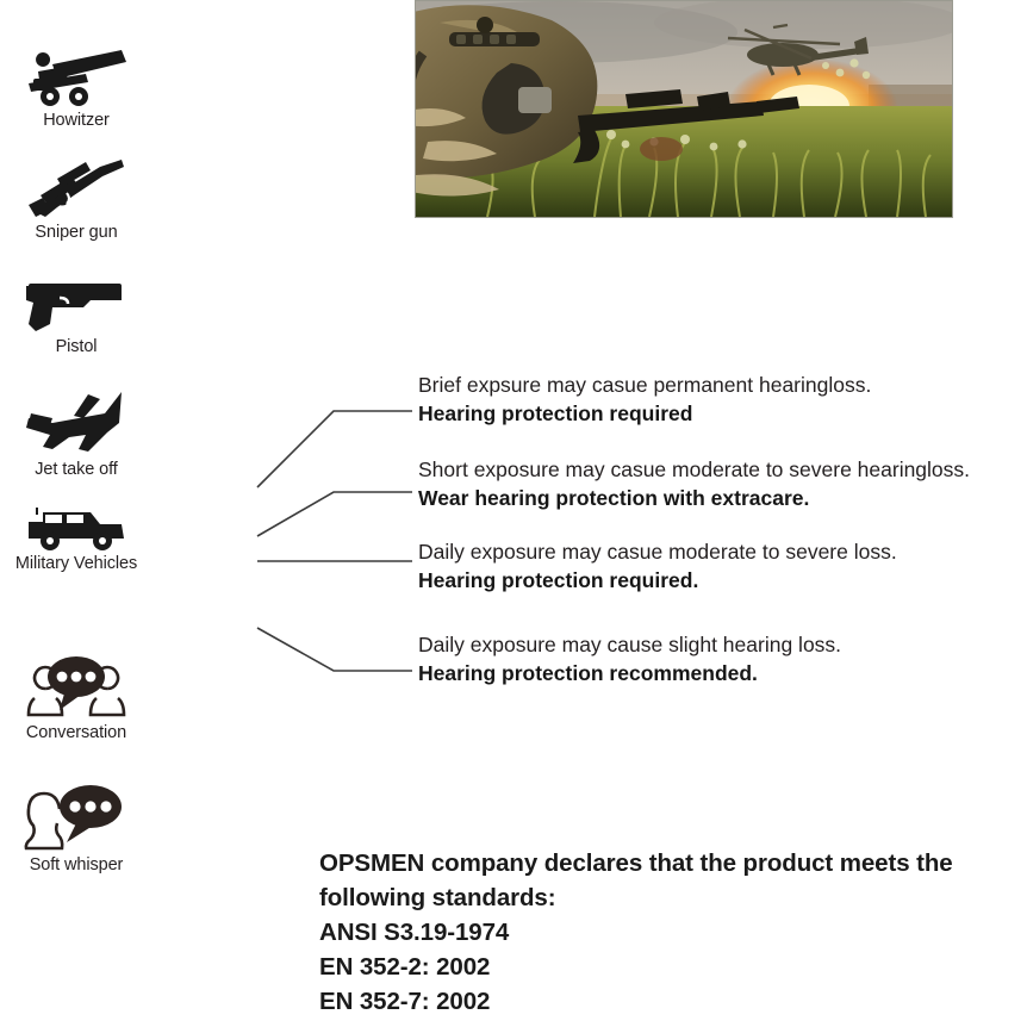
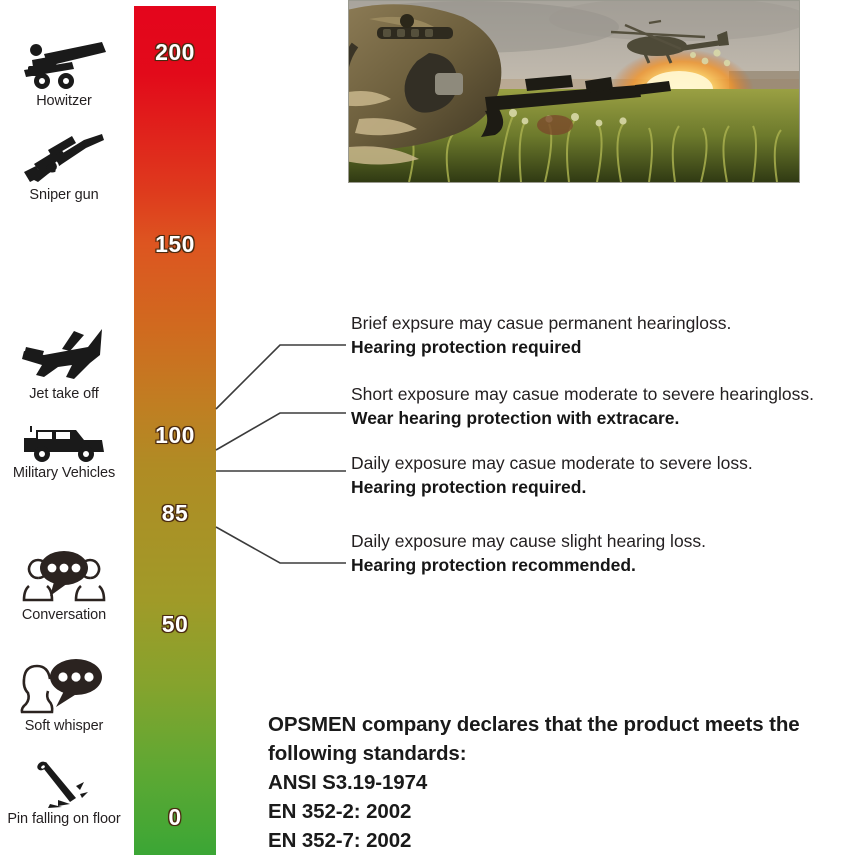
  Howitzer
  Sniper gun
- Pistol
  Jet take off
  Military Vehicles
  Conversation
  Soft whisper
+ Pin falling on floor
+ 200
+ 150
+ 100
+ 85
+ 50
+ 0
  Brief expsure may casue permanent hearingloss.
  Hearing protection required
  Short exposure may casue moderate to severe hearingloss.
  Wear hearing protection with extracare.
  Daily exposure may casue moderate to severe loss.
  Hearing protection required.
  Daily exposure may cause slight hearing loss.
  Hearing protection recommended.
  OPSMEN company declares that the product meets the
  following standards:
  ANSI S3.19-1974
  EN 352-2: 2002
  EN 352-7: 2002
